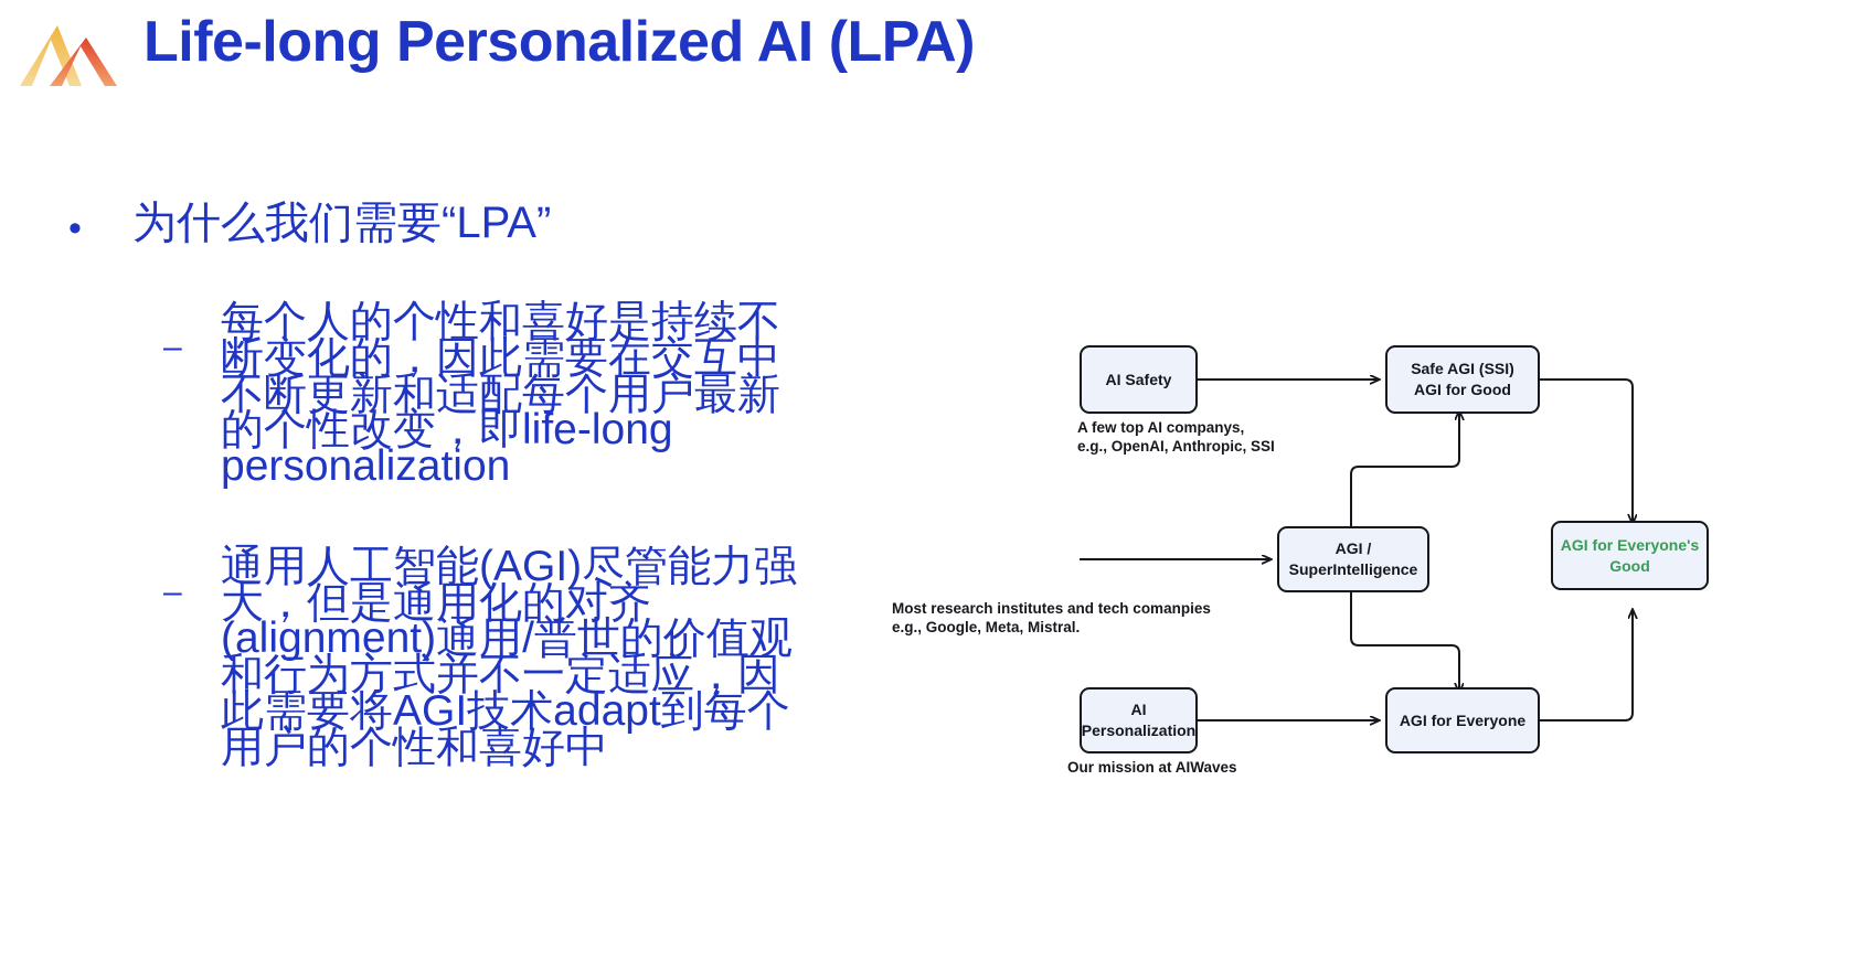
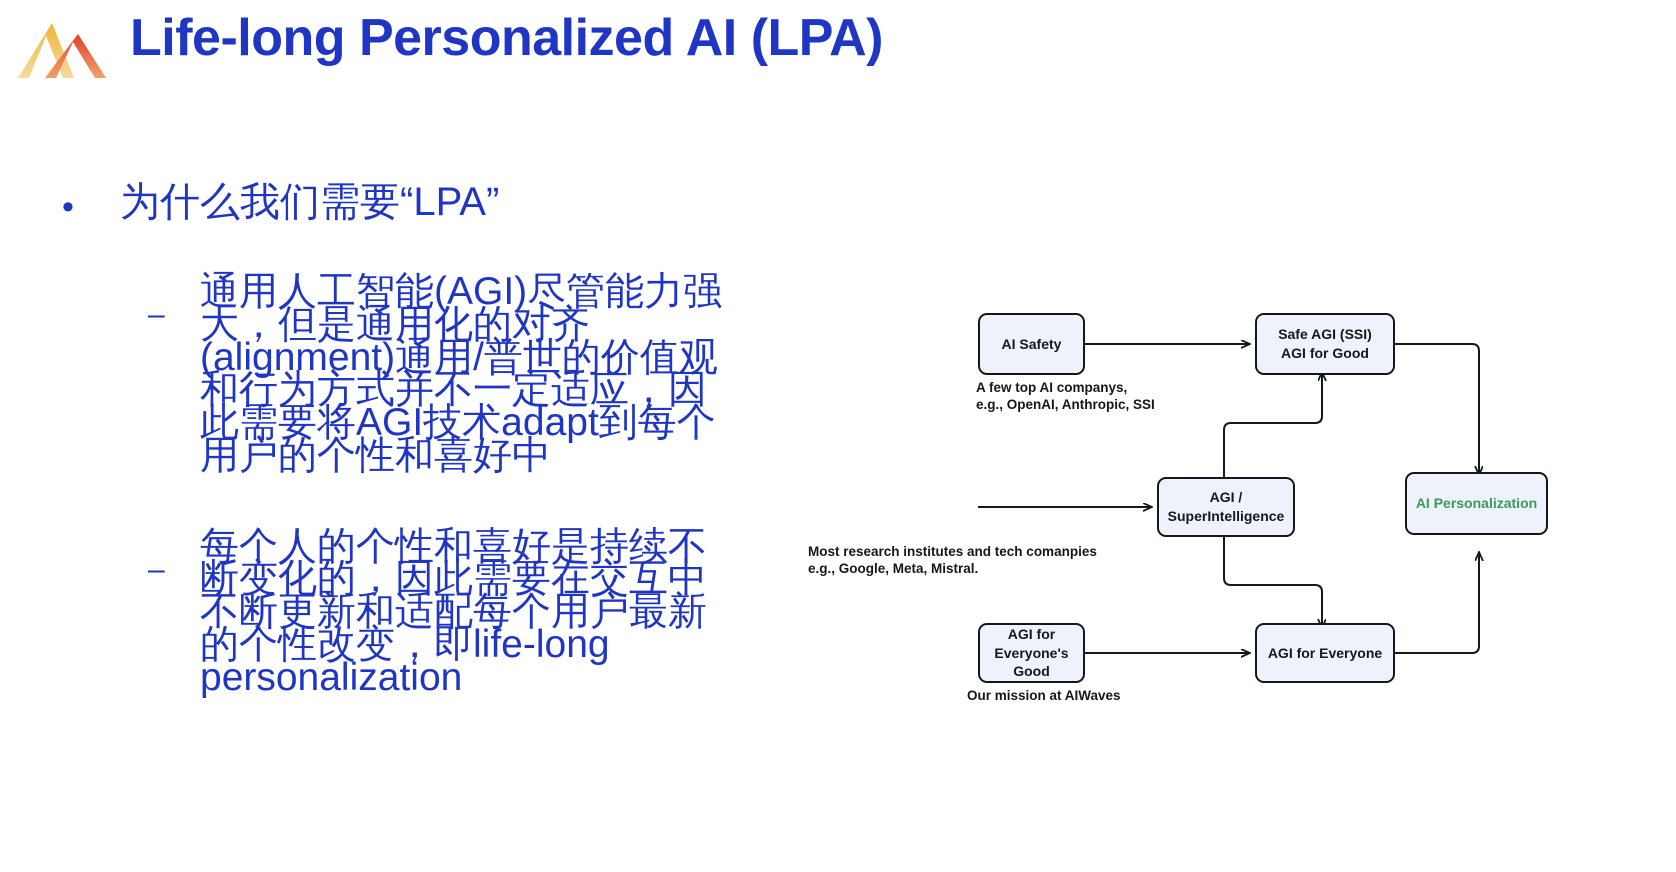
  Life-long Personalized AI (LPA)
  •
  为什么我们需要“LPA”
  –
- 每个人的个性和喜好是持续不断变化的，因此需要在交互中不断更新和适配每个用户最新的个性改变，即life-long personalization
+ 通用人工智能(AGI)尽管能力强大，但是通用化的对齐(alignment)通用/普世的价值观和行为方式并不一定适应，因此需要将AGI技术adapt到每个用户的个性和喜好中
  –
- 通用人工智能(AGI)尽管能力强大，但是通用化的对齐(alignment)通用/普世的价值观和行为方式并不一定适应，因此需要将AGI技术adapt到每个用户的个性和喜好中
+ 每个人的个性和喜好是持续不断变化的，因此需要在交互中不断更新和适配每个用户最新的个性改变，即life-long personalization
  AI Safety
  Safe AGI (SSI)
  AGI for Good
  AGI / SuperIntelligence
- AI Personalization
+ AGI for Everyone's Good
  AGI for Everyone
- AGI for Everyone's Good
+ AI Personalization
  A few top AI companys,
  e.g., OpenAI, Anthropic, SSI
  Most research institutes and tech comanpies
  e.g., Google, Meta, Mistral.
  Our mission at AIWaves
